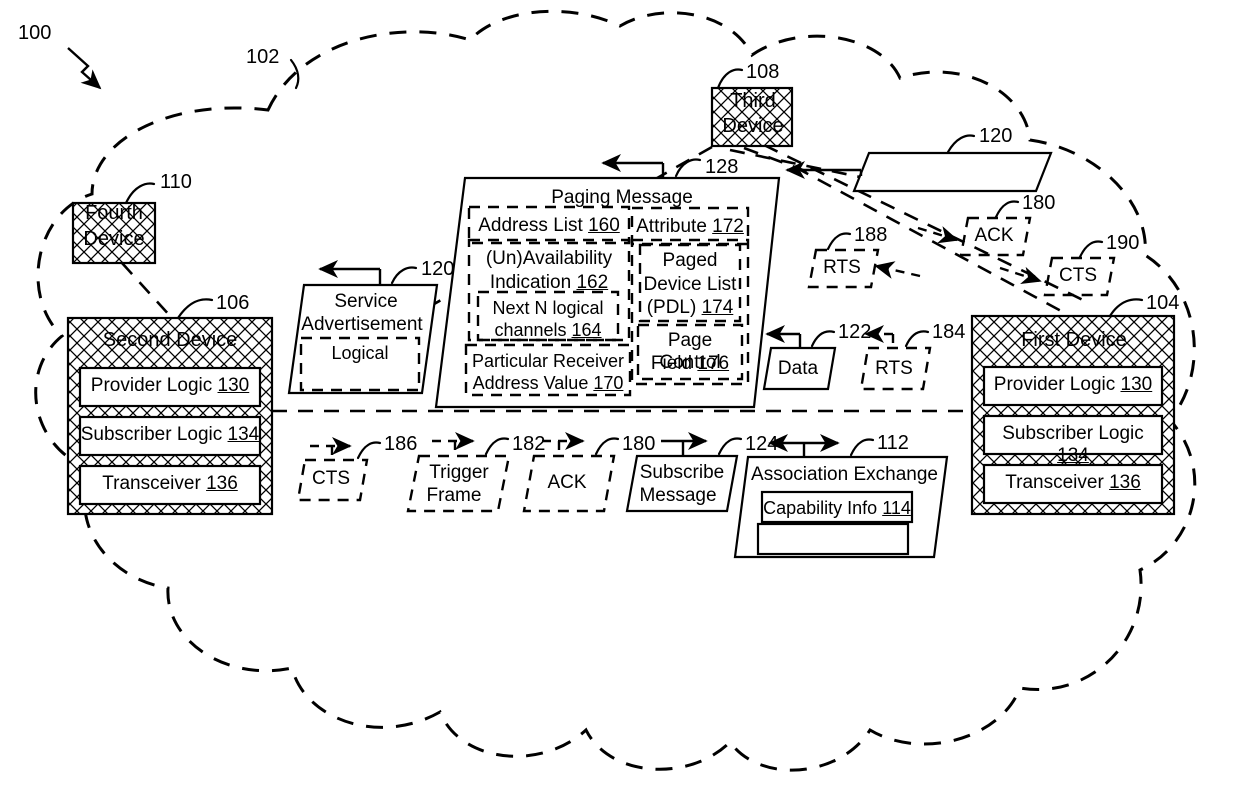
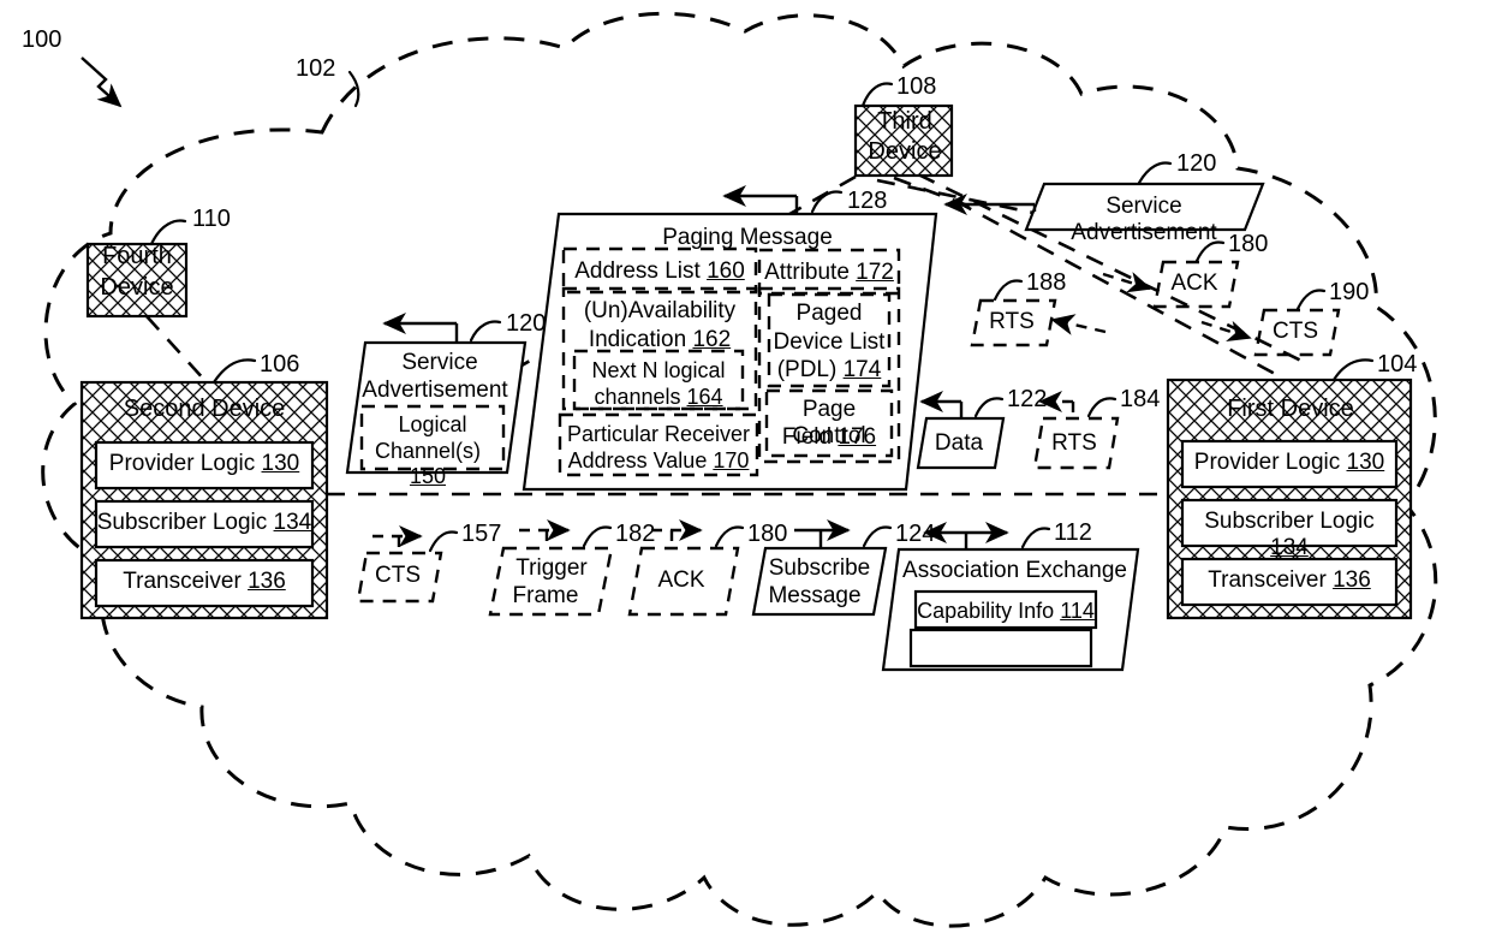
  100
  102
  Fourth
  Device
  110
  Third
  Device
  108
  Second Device
  106
  Provider Logic 130
  Subscriber Logic 134
  Transceiver 136
  First Device
  104
  Provider Logic 130
  Subscriber Logic 134
  Transceiver 136
  Paging Message
  128
  Address List 160
  (Un)Availability
  Indication 162
  Next N logical
  channels 164
  Particular Receiver
  Address Value 170
  Attribute 172
  Paged
  Device List
  (PDL) 174
  Page Control
  Field 176
  Service
  Advertisement
  Logical
+ Channel(s) 150
  120
+ Service Advertisement
  120
  Data
  122
  RTS
  184
  RTS
  188
  ACK
  180
  CTS
  190
  CTS
- 186
+ 157
  Trigger
  Frame
  182
  ACK
  180
  Subscribe
  Message
  124
  Association Exchange
  Capability Info 114
  112
